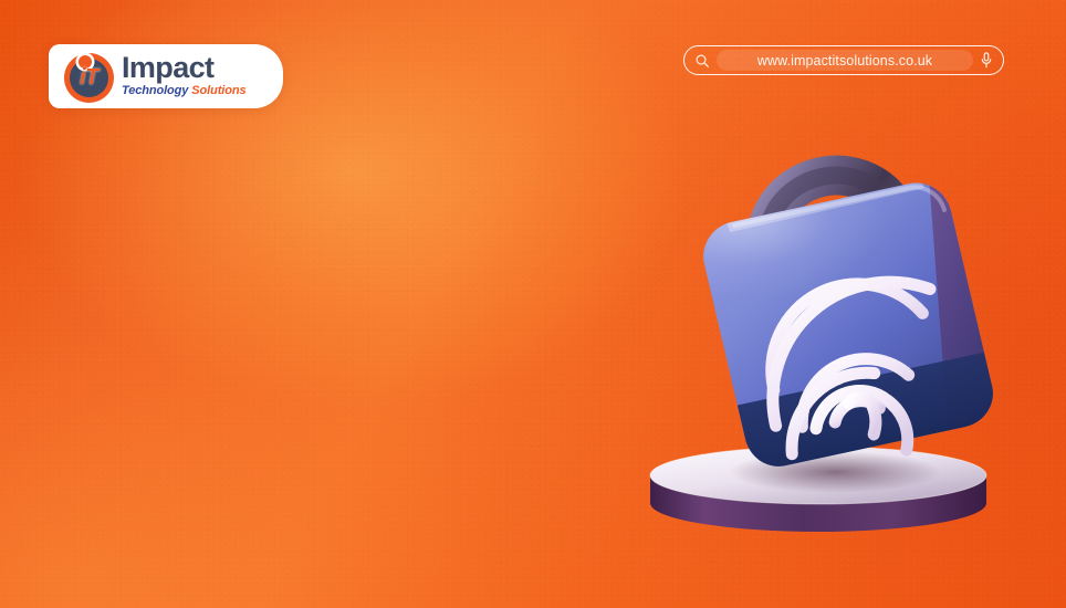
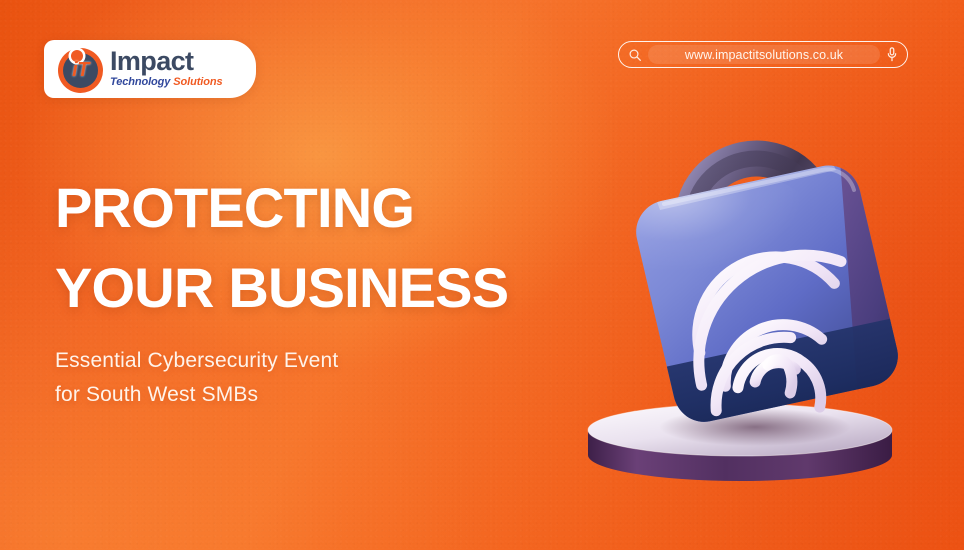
  iT
  Impact
  Technology Solutions
  www.impactitsolutions.co.uk
+ PROTECTING
+ YOUR BUSINESS
+ Essential Cybersecurity Event
+ for South West SMBs
